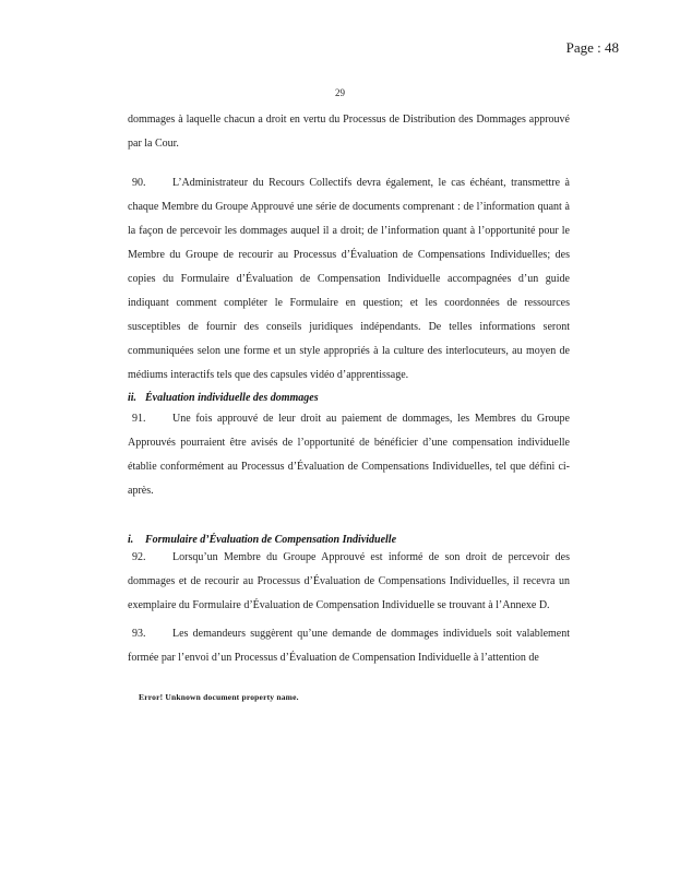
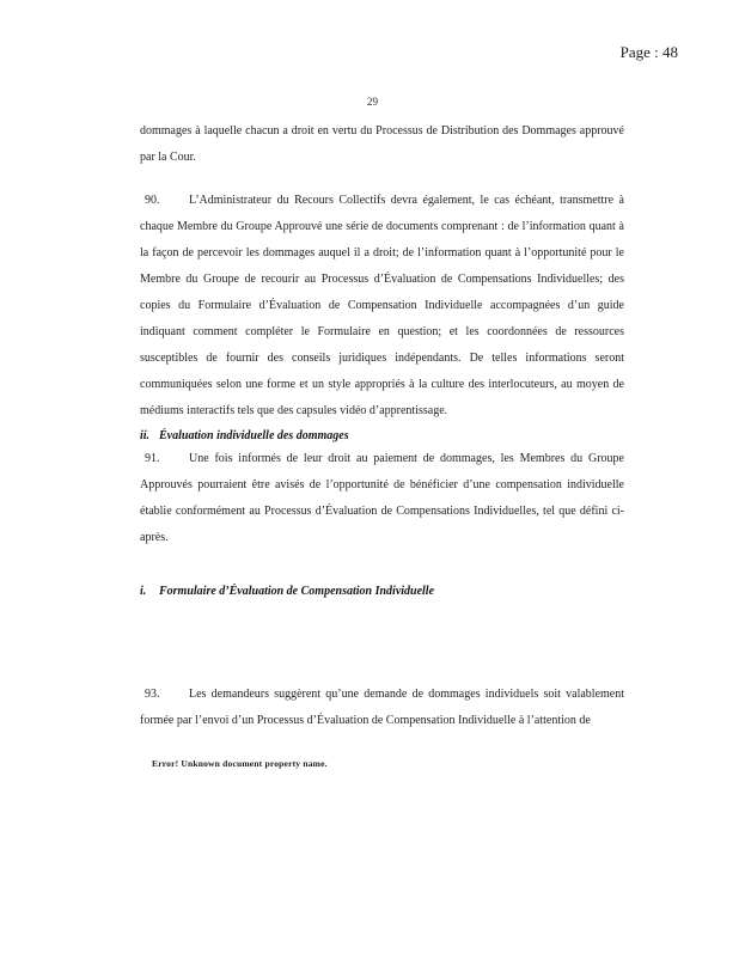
  Page : 48
  29
  dommages à laquelle chacun a droit en vertu du Processus de Distribution des Dommages approuvé par la Cour.
  90. L’Administrateur du Recours Collectifs devra également, le cas échéant, transmettre à chaque Membre du Groupe Approuvé une série de documents comprenant : de l’information quant à la façon de percevoir les dommages auquel il a droit; de l’information quant à l’opportunité pour le Membre du Groupe de recourir au Processus d’Évaluation de Compensations Individuelles; des copies du Formulaire d’Évaluation de Compensation Individuelle accompagnées d’un guide indiquant comment compléter le Formulaire en question; et les coordonnées de ressources susceptibles de fournir des conseils juridiques indépendants. De telles informations seront communiquées selon une forme et un style appropriés à la culture des interlocuteurs, au moyen de médiums interactifs tels que des capsules vidéo d’apprentissage.
  ii. Évaluation individuelle des dommages
- 91. Une fois approuvé de leur droit au paiement de dommages, les Membres du Groupe Approuvés pourraient être avisés de l’opportunité de bénéficier d’une compensation individuelle établie conformément au Processus d’Évaluation de Compensations Individuelles, tel que défini ci-après.
+ 91. Une fois informés de leur droit au paiement de dommages, les Membres du Groupe Approuvés pourraient être avisés de l’opportunité de bénéficier d’une compensation individuelle établie conformément au Processus d’Évaluation de Compensations Individuelles, tel que défini ci-après.
  i. Formulaire d’Évaluation de Compensation Individuelle
- 92. Lorsqu’un Membre du Groupe Approuvé est informé de son droit de percevoir des dommages et de recourir au Processus d’Évaluation de Compensations Individuelles, il recevra un exemplaire du Formulaire d’Évaluation de Compensation Individuelle se trouvant à l’Annexe D.
  93. Les demandeurs suggèrent qu’une demande de dommages individuels soit valablement formée par l’envoi d’un Processus d’Évaluation de Compensation Individuelle à l’attention de
  Error! Unknown document property name.
